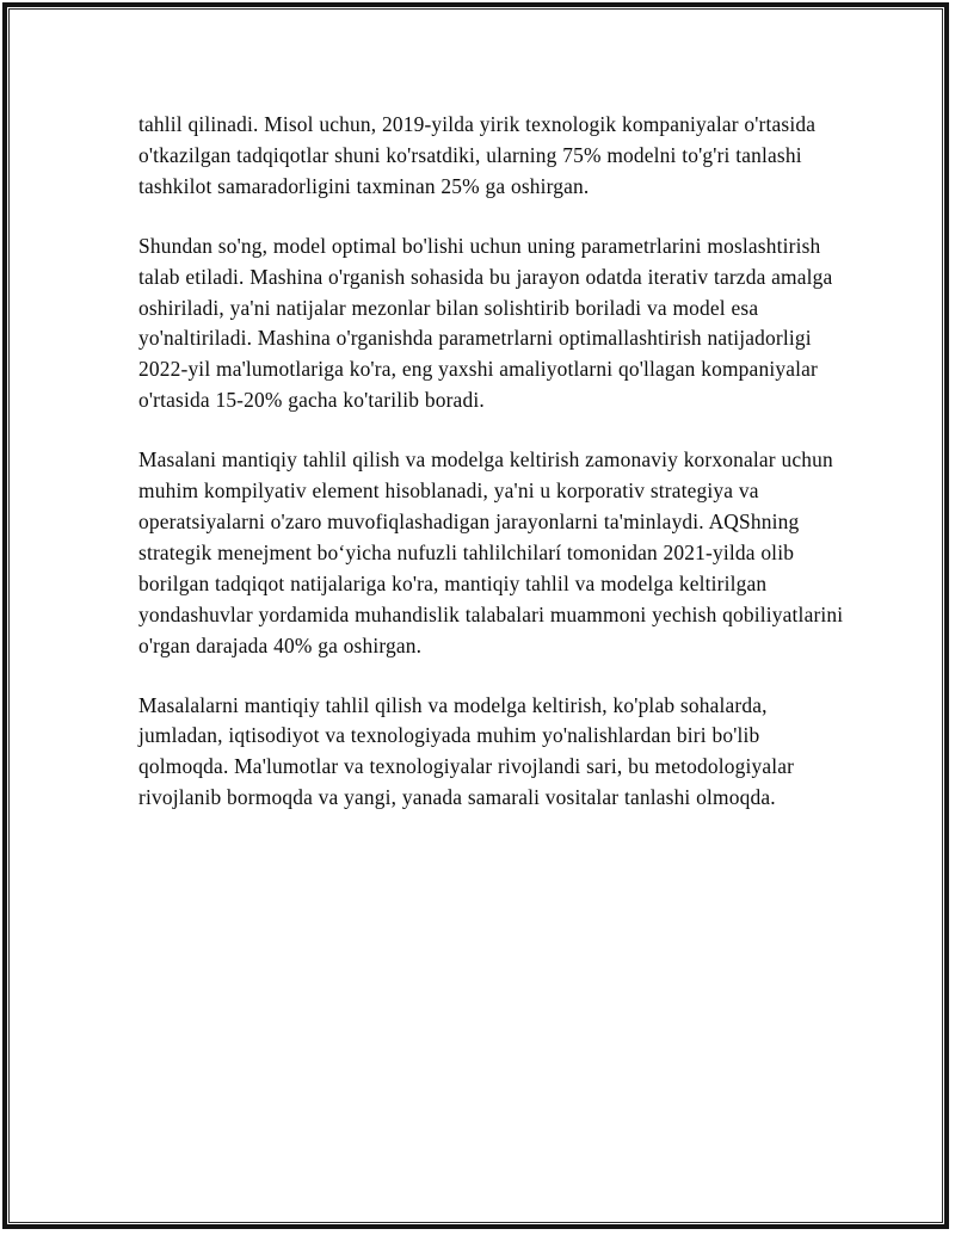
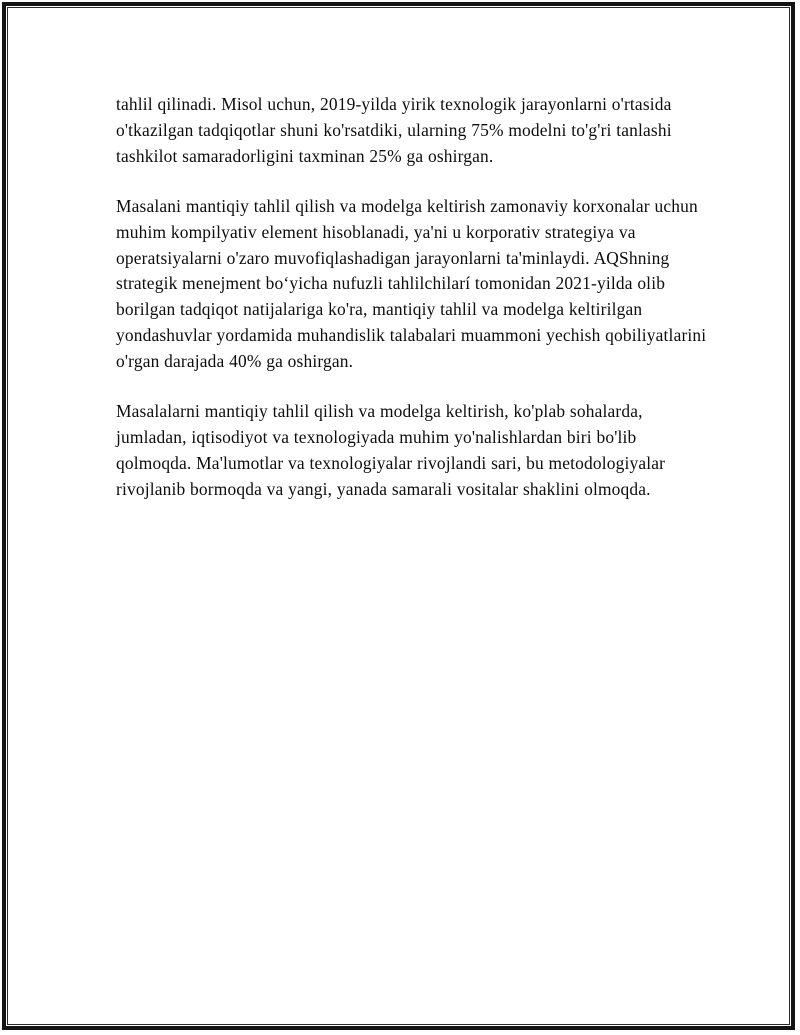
- tahlil qilinadi. Misol uchun, 2019-yilda yirik texnologik kompaniyalar o'rtasida o'tkazilgan tadqiqotlar shuni ko'rsatdiki, ularning 75% modelni to'g'ri tanlashi tashkilot samaradorligini taxminan 25% ga oshirgan.
+ tahlil qilinadi. Misol uchun, 2019-yilda yirik texnologik jarayonlarni o'rtasida o'tkazilgan tadqiqotlar shuni ko'rsatdiki, ularning 75% modelni to'g'ri tanlashi tashkilot samaradorligini taxminan 25% ga oshirgan.
- Shundan so'ng, model optimal bo'lishi uchun uning parametrlarini moslashtirish talab etiladi. Mashina o'rganish sohasida bu jarayon odatda iterativ tarzda amalga oshiriladi, ya'ni natijalar mezonlar bilan solishtirib boriladi va model esa yo'naltiriladi. Mashina o'rganishda parametrlarni optimallashtirish natijadorligi 2022-yil ma'lumotlariga ko'ra, eng yaxshi amaliyotlarni qo'llagan kompaniyalar o'rtasida 15-20% gacha ko'tarilib boradi.
  Masalani mantiqiy tahlil qilish va modelga keltirish zamonaviy korxonalar uchun muhim kompilyativ element hisoblanadi, ya'ni u korporativ strategiya va operatsiyalarni o'zaro muvofiqlashadigan jarayonlarni ta'minlaydi. AQShning strategik menejment bo‘yicha nufuzli tahlilchilarí tomonidan 2021-yilda olib borilgan tadqiqot natijalariga ko'ra, mantiqiy tahlil va modelga keltirilgan yondashuvlar yordamida muhandislik talabalari muammoni yechish qobiliyatlarini o'rgan darajada 40% ga oshirgan.
- Masalalarni mantiqiy tahlil qilish va modelga keltirish, ko'plab sohalarda, jumladan, iqtisodiyot va texnologiyada muhim yo'nalishlardan biri bo'lib qolmoqda. Ma'lumotlar va texnologiyalar rivojlandi sari, bu metodologiyalar rivojlanib bormoqda va yangi, yanada samarali vositalar tanlashi olmoqda.
+ Masalalarni mantiqiy tahlil qilish va modelga keltirish, ko'plab sohalarda, jumladan, iqtisodiyot va texnologiyada muhim yo'nalishlardan biri bo'lib qolmoqda. Ma'lumotlar va texnologiyalar rivojlandi sari, bu metodologiyalar rivojlanib bormoqda va yangi, yanada samarali vositalar shaklini olmoqda.
